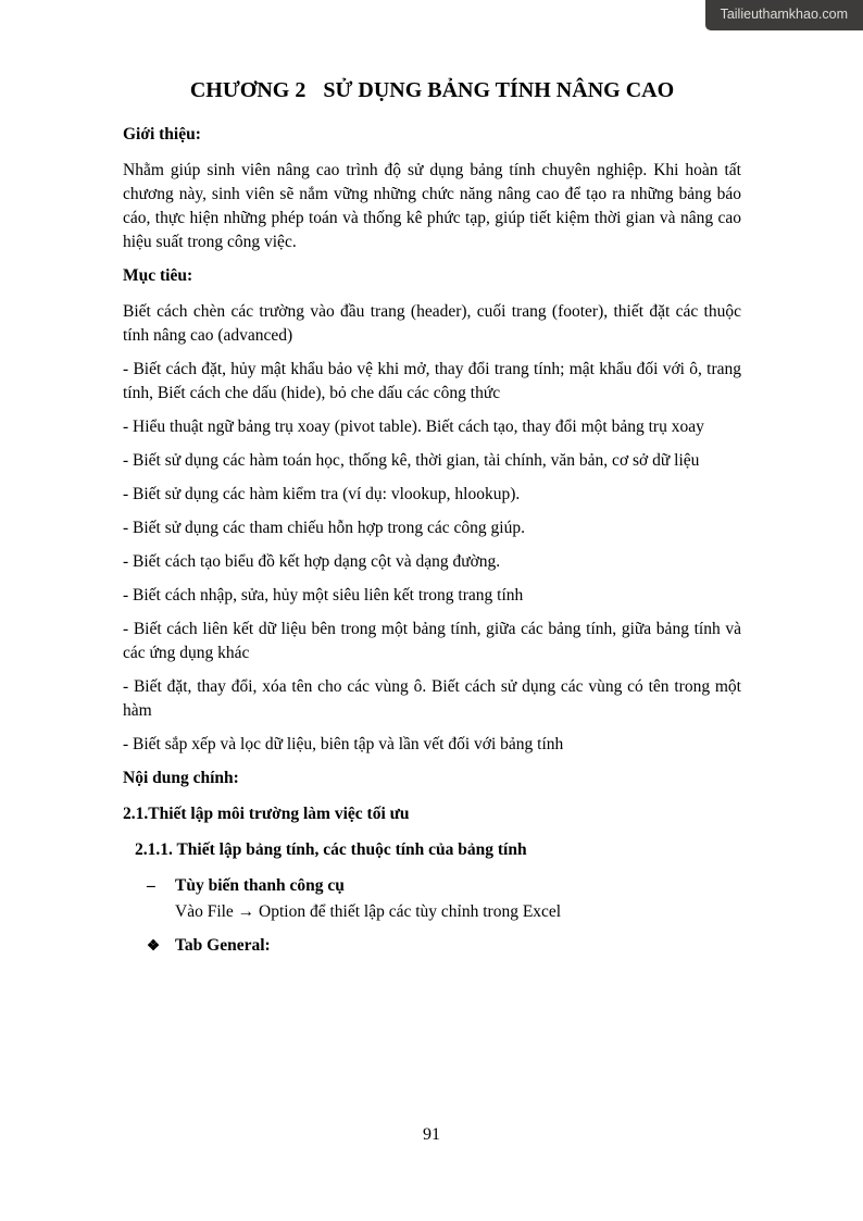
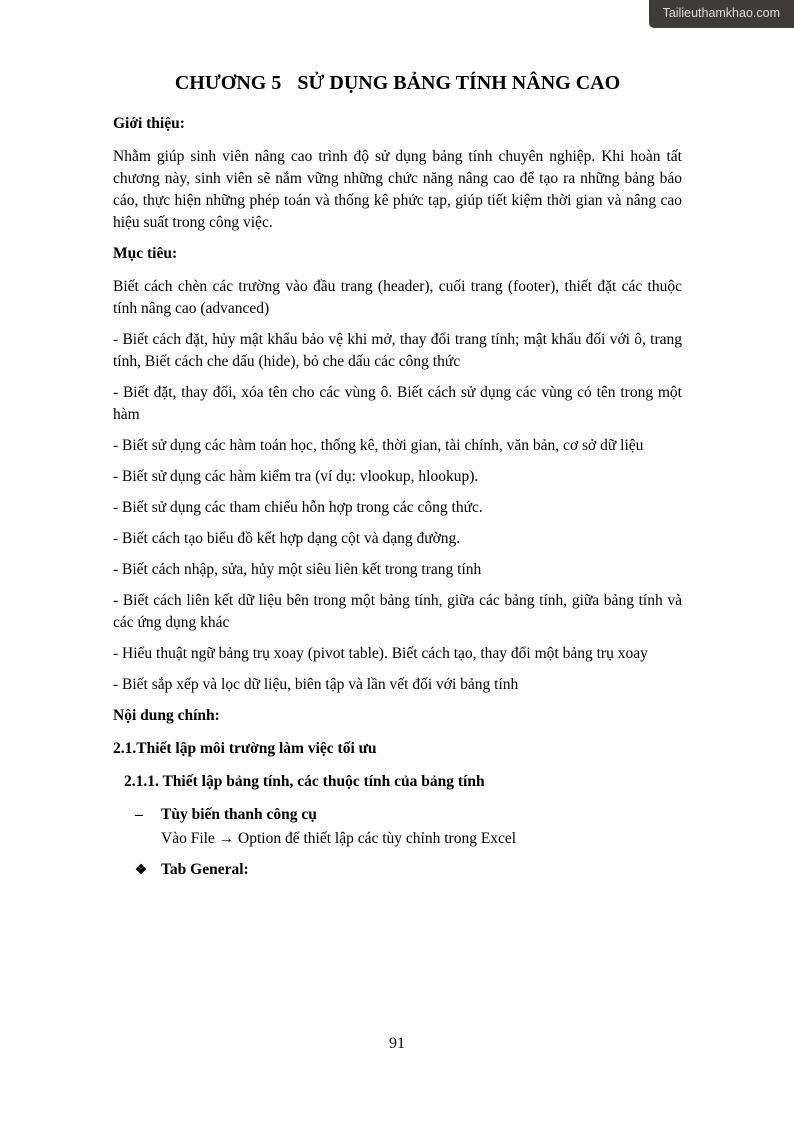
  Tailieuthamkhao.com
- CHƯƠNG 2 SỬ DỤNG BẢNG TÍNH NÂNG CAO
+ CHƯƠNG 5 SỬ DỤNG BẢNG TÍNH NÂNG CAO
  Giới thiệu:
  Nhằm giúp sinh viên nâng cao trình độ sử dụng bảng tính chuyên nghiệp. Khi hoàn tất chương này, sinh viên sẽ nắm vững những chức năng nâng cao để tạo ra những bảng báo cáo, thực hiện những phép toán và thống kê phức tạp, giúp tiết kiệm thời gian và nâng cao hiệu suất trong công việc.
  Mục tiêu:
  Biết cách chèn các trường vào đầu trang (header), cuối trang (footer), thiết đặt các thuộc tính nâng cao (advanced)
  - Biết cách đặt, hủy mật khẩu bảo vệ khi mở, thay đổi trang tính; mật khẩu đối với ô, trang tính, Biết cách che dấu (hide), bỏ che dấu các công thức
- - Hiểu thuật ngữ bảng trụ xoay (pivot table). Biết cách tạo, thay đổi một bảng trụ xoay
+ - Biết đặt, thay đổi, xóa tên cho các vùng ô. Biết cách sử dụng các vùng có tên trong một hàm
  - Biết sử dụng các hàm toán học, thống kê, thời gian, tài chính, văn bản, cơ sở dữ liệu
  - Biết sử dụng các hàm kiểm tra (ví dụ: vlookup, hlookup).
- - Biết sử dụng các tham chiếu hỗn hợp trong các công giúp.
+ - Biết sử dụng các tham chiếu hỗn hợp trong các công thức.
  - Biết cách tạo biểu đồ kết hợp dạng cột và dạng đường.
  - Biết cách nhập, sửa, hủy một siêu liên kết trong trang tính
  - Biết cách liên kết dữ liệu bên trong một bảng tính, giữa các bảng tính, giữa bảng tính và các ứng dụng khác
- - Biết đặt, thay đổi, xóa tên cho các vùng ô. Biết cách sử dụng các vùng có tên trong một hàm
+ - Hiểu thuật ngữ bảng trụ xoay (pivot table). Biết cách tạo, thay đổi một bảng trụ xoay
  - Biết sắp xếp và lọc dữ liệu, biên tập và lần vết đối với bảng tính
  Nội dung chính:
  2.1.Thiết lập môi trường làm việc tối ưu
  2.1.1. Thiết lập bảng tính, các thuộc tính của bảng tính
  –
  Tùy biến thanh công cụ
  Vào File → Option để thiết lập các tùy chỉnh trong Excel
  ❖
  Tab General:
  91
